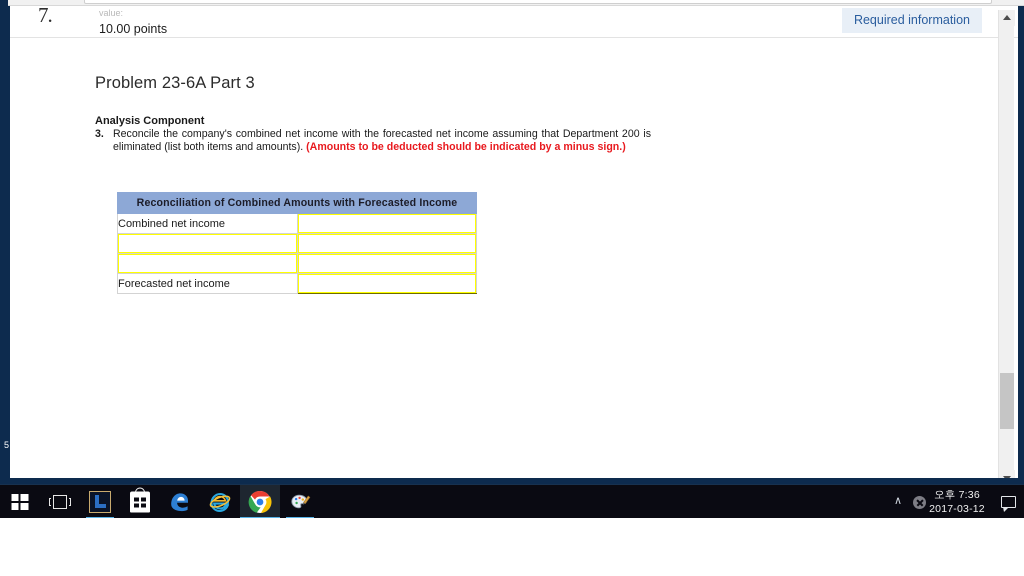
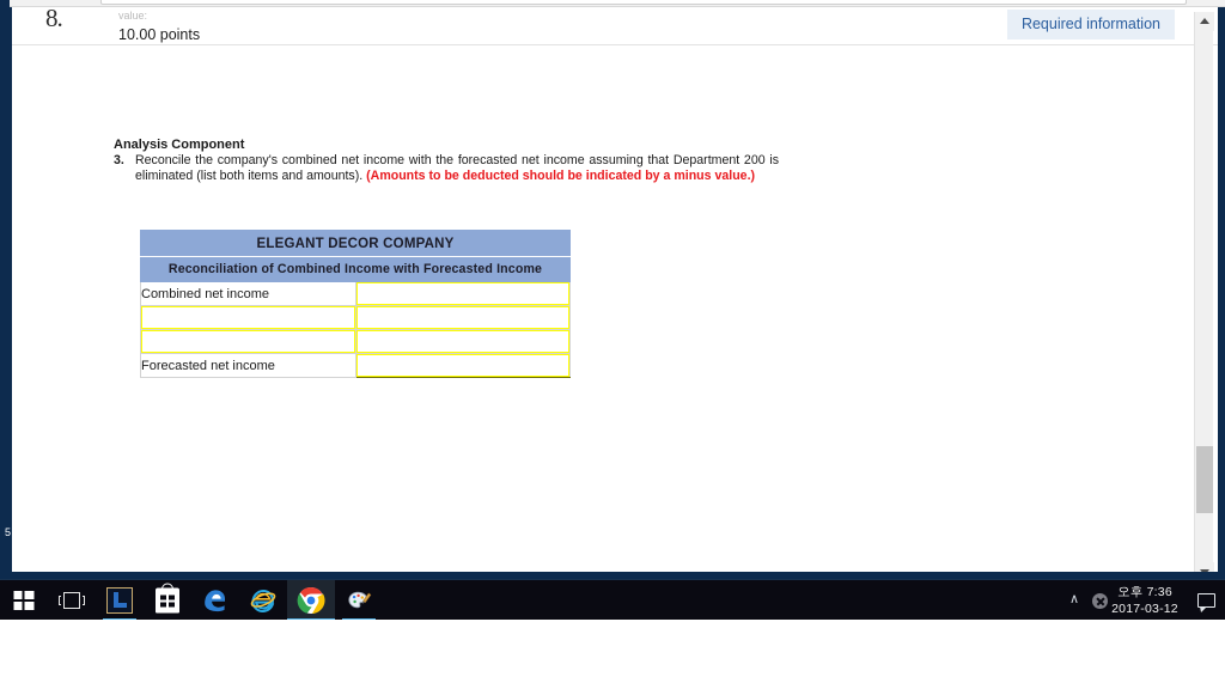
- 7.
+ 8.
  value:
  10.00 points
  Required information
- Problem 23-6A Part 3
  Analysis Component
  3.
- Reconcile the company's combined net income with the forecasted net income assuming that Department 200 is eliminated (list both items and amounts). (Amounts to be deducted should be indicated by a minus sign.)
+ Reconcile the company's combined net income with the forecasted net income assuming that Department 200 is eliminated (list both items and amounts). (Amounts to be deducted should be indicated by a minus value.)
+ ELEGANT DECOR COMPANY
- Reconciliation of Combined Amounts with Forecasted Income
+ Reconciliation of Combined Income with Forecasted Income
  Combined net income
  Forecasted net income
  5
  ∧
  오후 7:36
  2017-03-12
